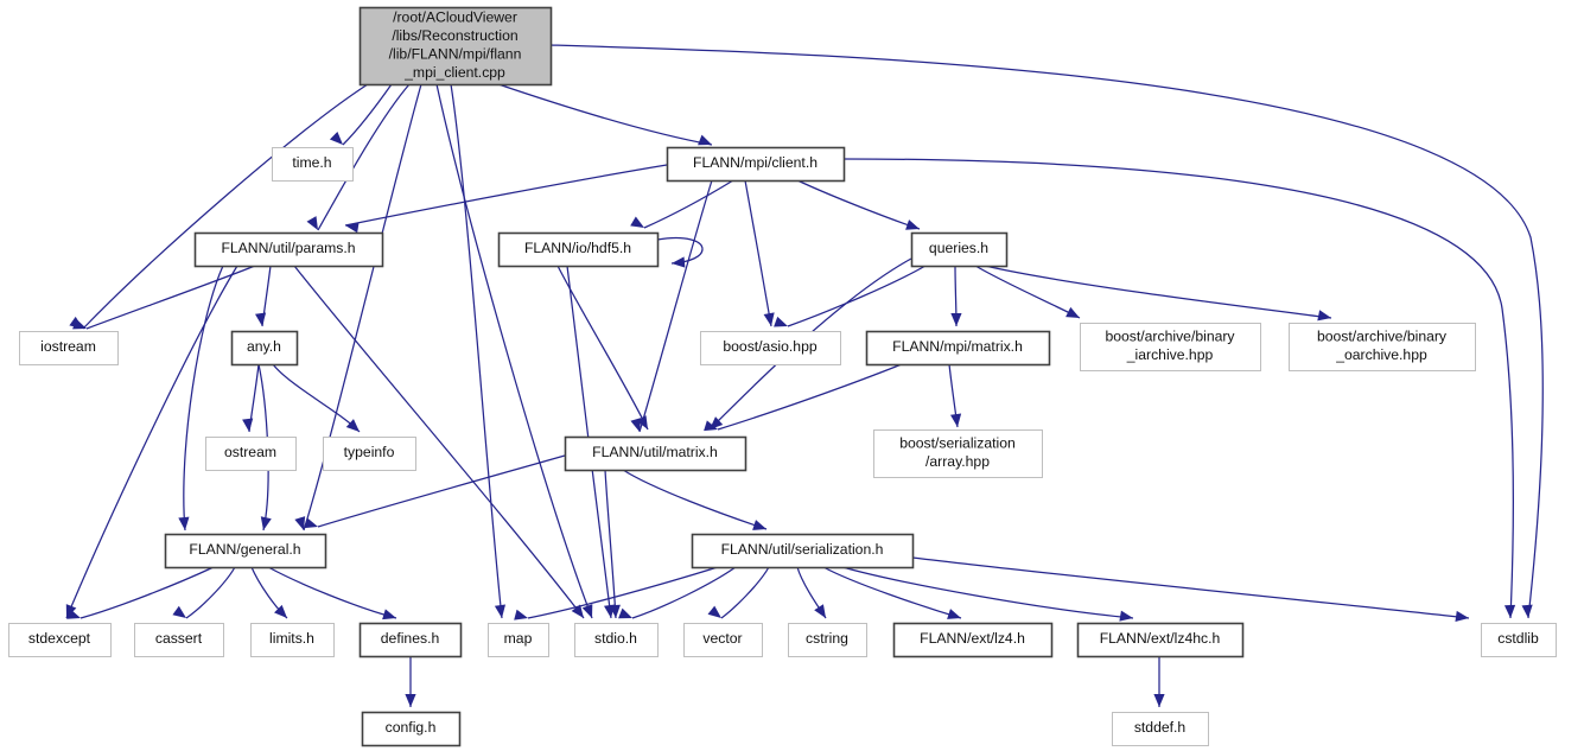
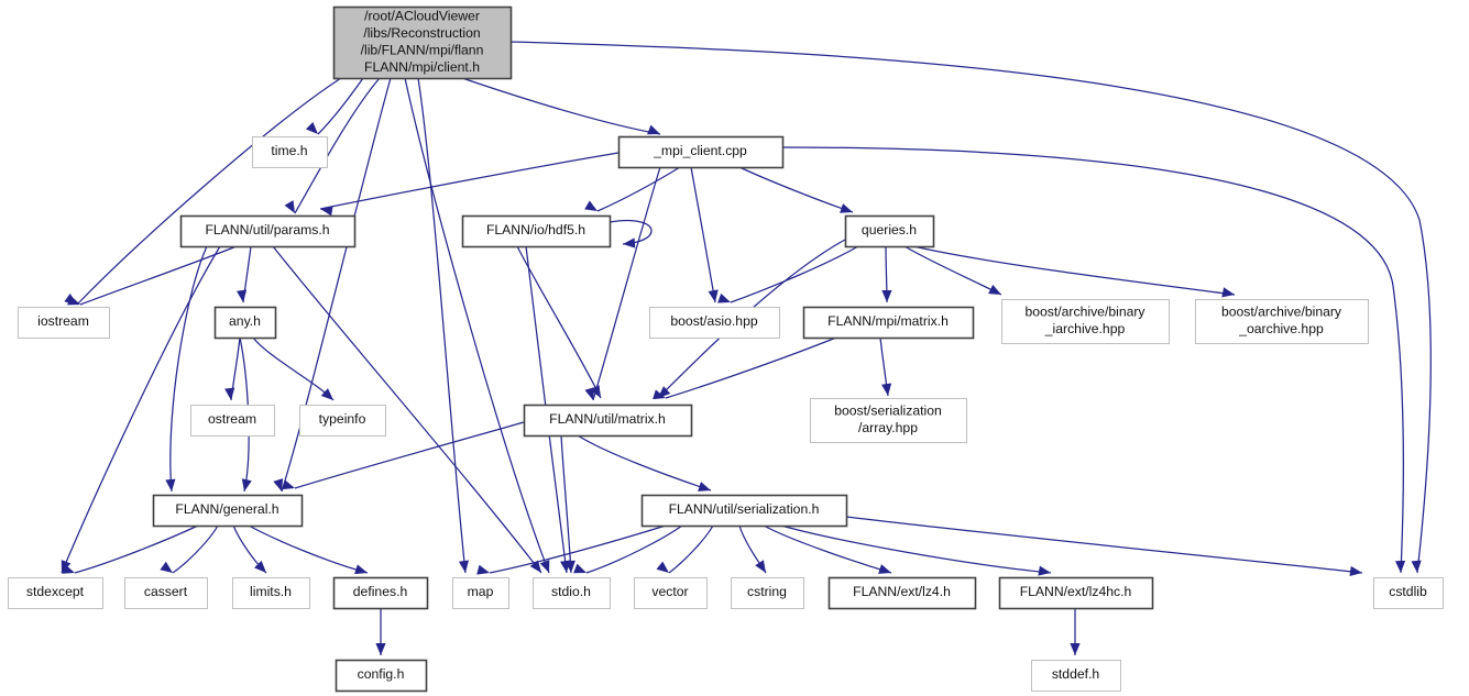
  /root/ACloudViewer
  /libs/Reconstruction
  /lib/FLANN/mpi/flann
- _mpi_client.cpp
+ FLANN/mpi/client.h
  time.h
- FLANN/mpi/client.h
+ _mpi_client.cpp
  FLANN/util/params.h
  FLANN/io/hdf5.h
  queries.h
  iostream
  any.h
  boost/asio.hpp
  FLANN/mpi/matrix.h
  boost/archive/binary
  _iarchive.hpp
  boost/archive/binary
  _oarchive.hpp
  ostream
  typeinfo
  FLANN/util/matrix.h
  boost/serialization
  /array.hpp
  FLANN/general.h
  FLANN/util/serialization.h
  stdexcept
  cassert
  limits.h
  defines.h
  map
  stdio.h
  vector
  cstring
  FLANN/ext/lz4.h
  FLANN/ext/lz4hc.h
  cstdlib
  config.h
  stddef.h
